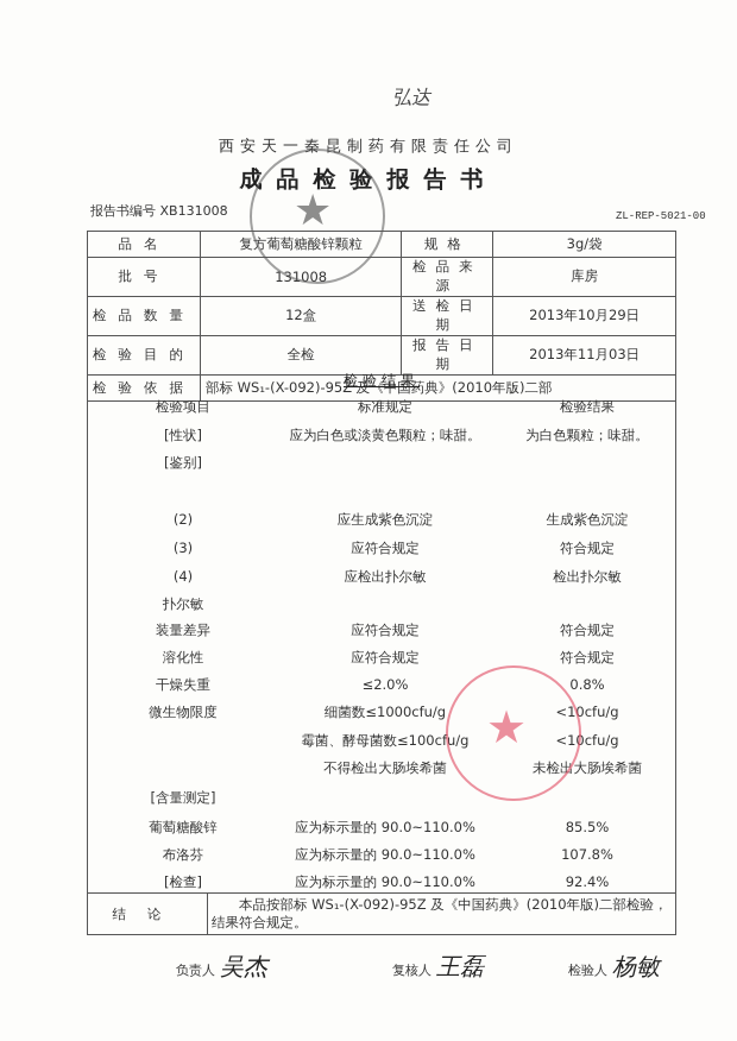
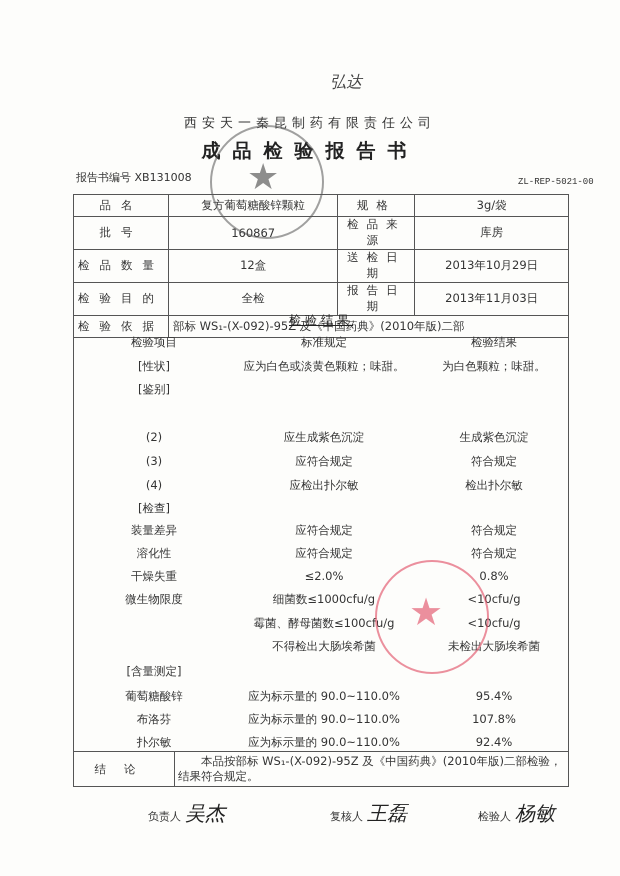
  弘达
  西安天一秦昆制药有限责任公司
  成品检验报告书
  报告书编号 XB131008
  ZL-REP-5021-00
  品名	复方葡萄糖酸锌颗粒	规格	3g/袋
- 批号	131008	检品来源	库房
+ 批号	160867	检品来源	库房
  检品数量	12盒	送检日期	2013年10月29日
  检验目的	全检	报告日期	2013年11月03日
  检验依据	部标 WS₁-(X-092)-95Z 及《中国药典》(2010年版)二部
  检验结果
  检验项目
  标准规定
  检验结果
  [性状]
  应为白色或淡黄色颗粒；味甜。
  为白色颗粒；味甜。
  [鉴别]
  (2)
  应生成紫色沉淀
  生成紫色沉淀
  (3)
  应符合规定
  符合规定
  (4)
  应检出扑尔敏
  检出扑尔敏
- 扑尔敏
+ [检查]
  装量差异
  应符合规定
  符合规定
  溶化性
  应符合规定
  符合规定
  干燥失重
  ≤2.0%
  0.8%
  微生物限度
  细菌数≤1000cfu/g
  <10cfu/g
  霉菌、酵母菌数≤100cfu/g
  <10cfu/g
  不得检出大肠埃希菌
  未检出大肠埃希菌
  [含量测定]
  葡萄糖酸锌
  应为标示量的 90.0~110.0%
- 85.5%
+ 95.4%
  布洛芬
  应为标示量的 90.0~110.0%
  107.8%
- [检查]
+ 扑尔敏
  应为标示量的 90.0~110.0%
  92.4%
  结论
  本品按部标 WS₁-(X-092)-95Z 及《中国药典》(2010年版)二部检验，结果符合规定。
  负责人 吴杰
  复核人 王磊
  检验人 杨敏
  ★
  ★
